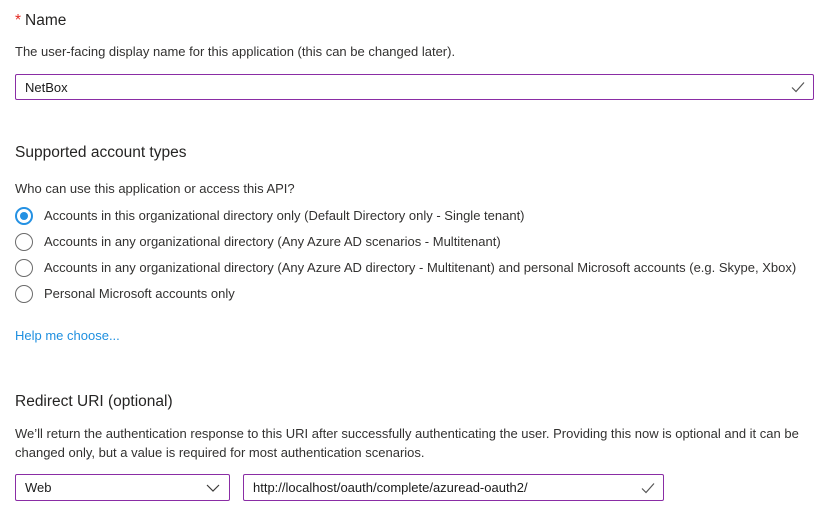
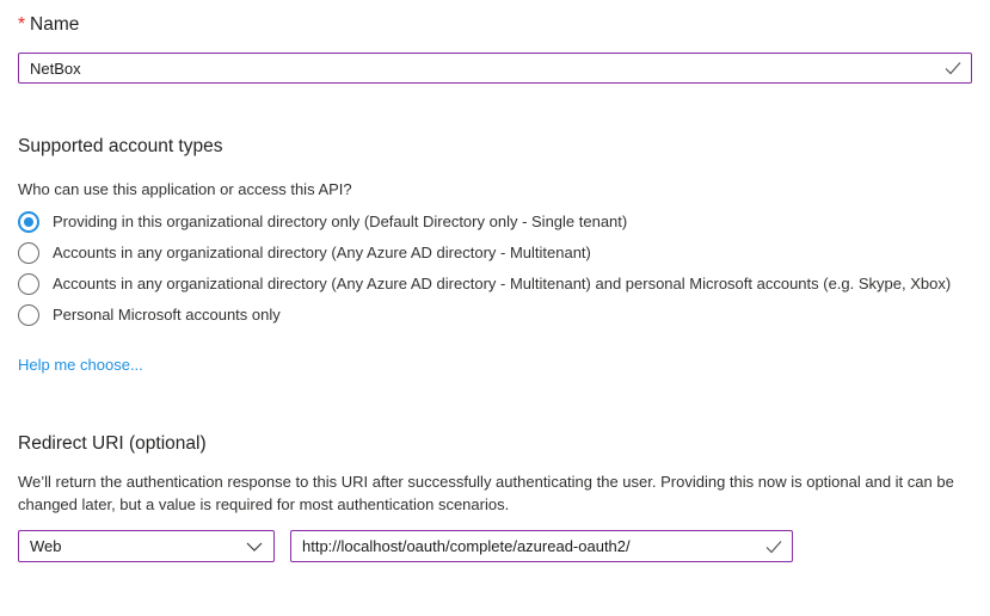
  * Name
- The user-facing display name for this application (this can be changed later).
  NetBox
  Supported account types
  Who can use this application or access this API?
- Accounts in this organizational directory only (Default Directory only - Single tenant)
+ Providing in this organizational directory only (Default Directory only - Single tenant)
- Accounts in any organizational directory (Any Azure AD scenarios - Multitenant)
+ Accounts in any organizational directory (Any Azure AD directory - Multitenant)
  Accounts in any organizational directory (Any Azure AD directory - Multitenant) and personal Microsoft accounts (e.g. Skype, Xbox)
  Personal Microsoft accounts only
  Help me choose...
  Redirect URI (optional)
  We’ll return the authentication response to this URI after successfully authenticating the user. Providing this now is optional and it can be
- changed only, but a value is required for most authentication scenarios.
+ changed later, but a value is required for most authentication scenarios.
  Web
  http://localhost/oauth/complete/azuread-oauth2/
